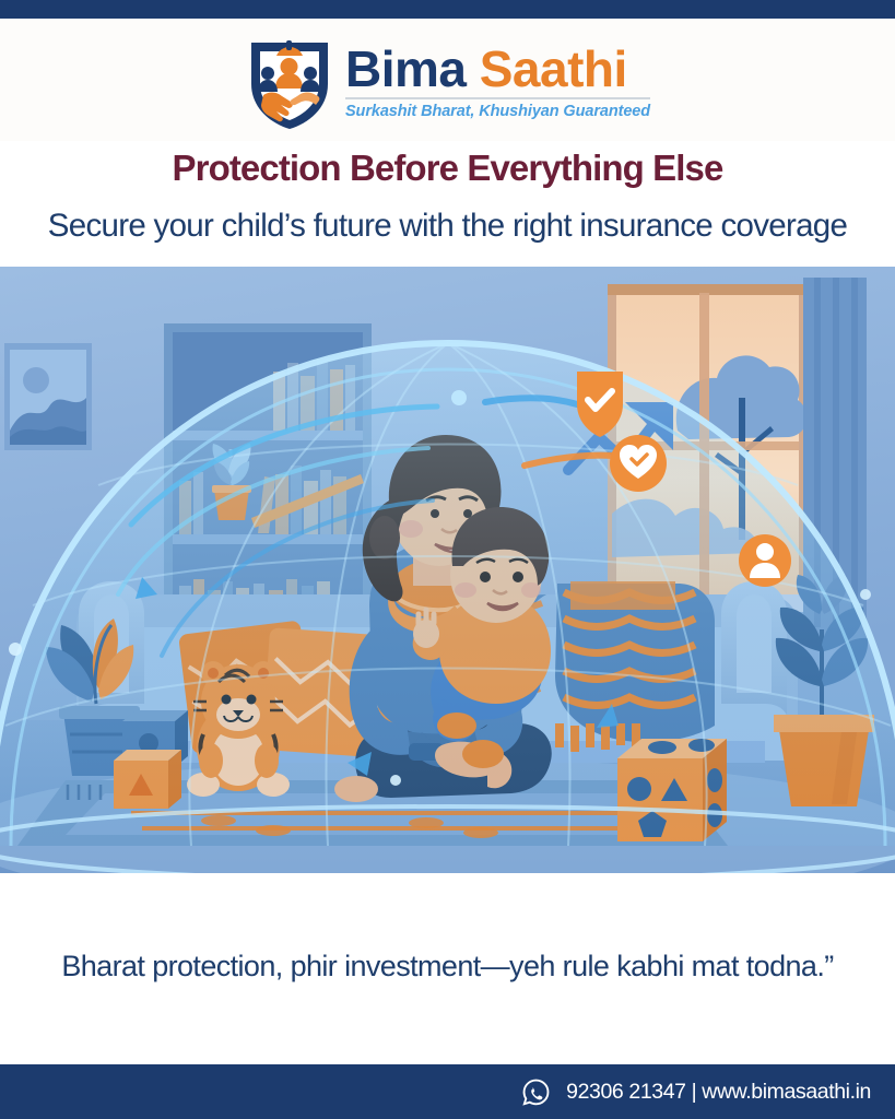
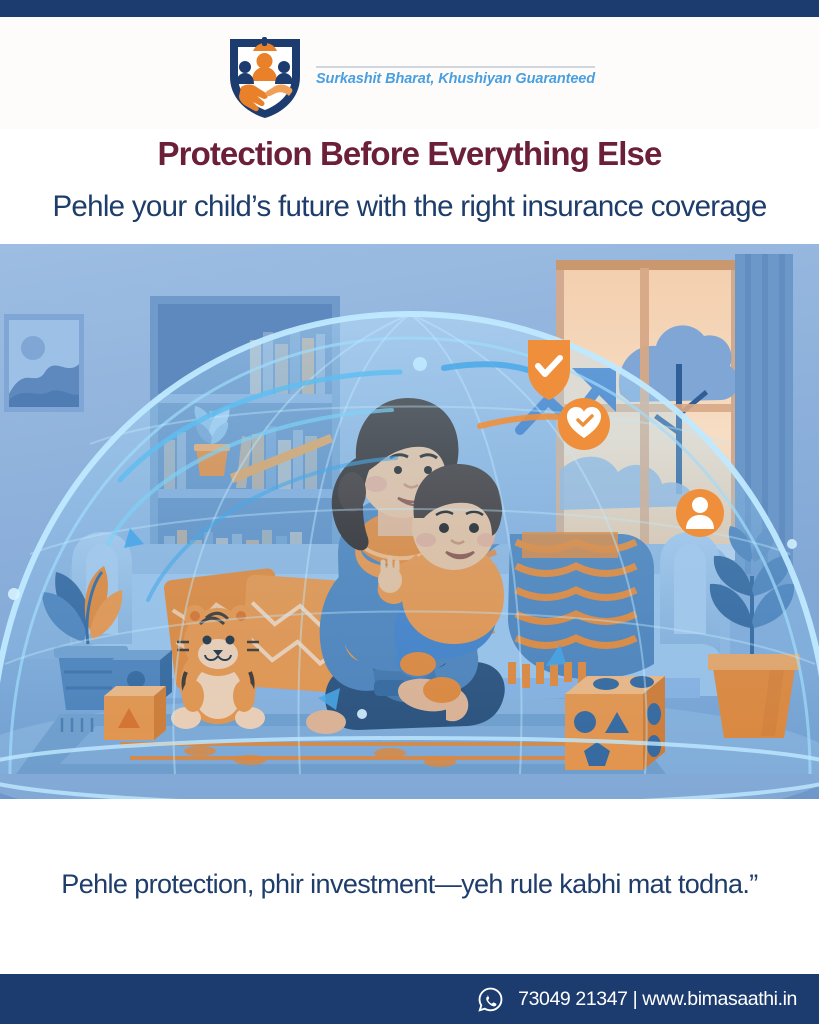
- Bima Saathi
  Surkashit Bharat, Khushiyan Guaranteed
  Protection Before Everything Else
- Secure your child’s future with the right insurance coverage
+ Pehle your child’s future with the right insurance coverage
- Bharat protection, phir investment—yeh rule kabhi mat todna.”
+ Pehle protection, phir investment—yeh rule kabhi mat todna.”
- 92306 21347 | www.bimasaathi.in
+ 73049 21347 | www.bimasaathi.in
